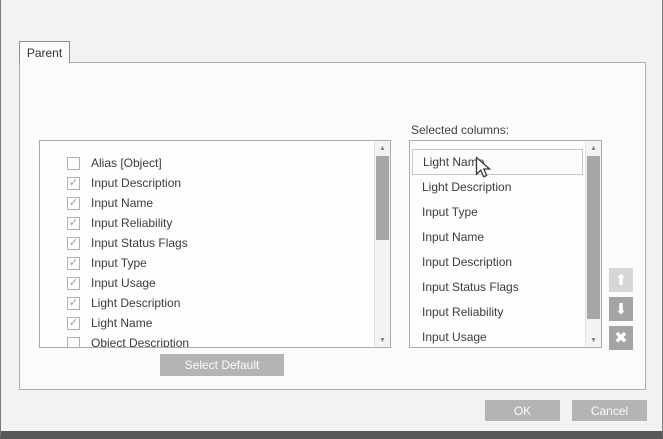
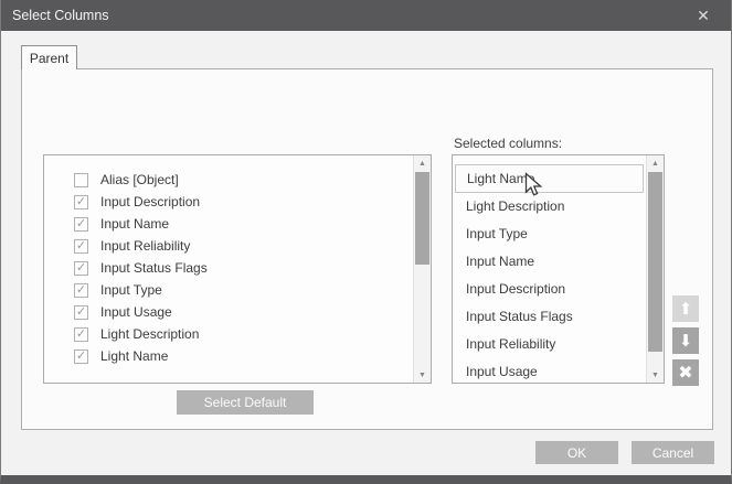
+ Select Columns
+ ✕
  Parent
  Alias [Object]
  ✓
  Input Description
  ✓
  Input Name
  ✓
  Input Reliability
  ✓
  Input Status Flags
  ✓
  Input Type
  ✓
  Input Usage
  ✓
  Light Description
  ✓
  Light Name
- Object Description
  Selected columns:
  Light Nam
  Light Description
  Input Type
  Input Name
  Input Description
  Input Status Flags
  Input Reliability
  Input Usage
  ⬆
  ⬇
  ✖
  Select Default
  OK
  Cancel
